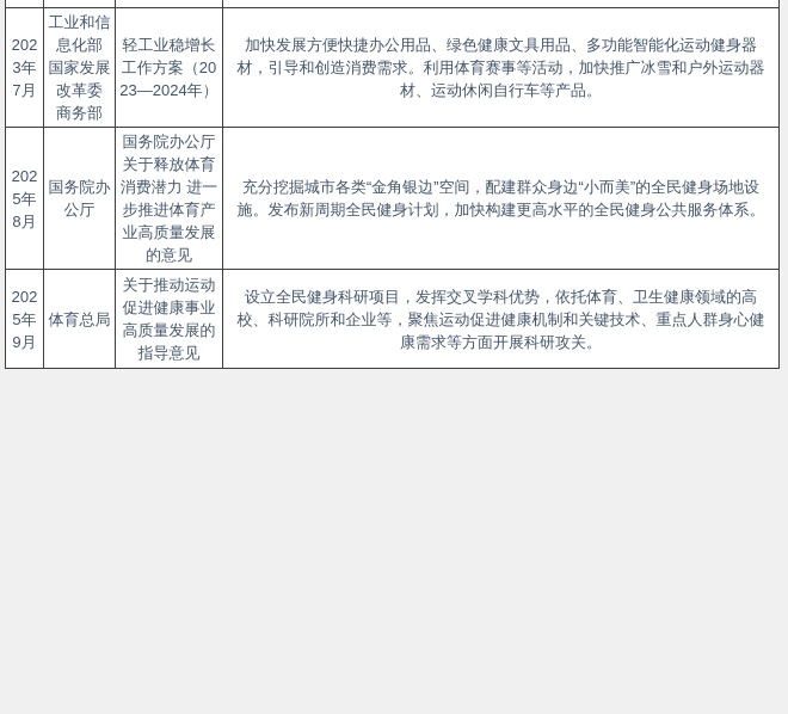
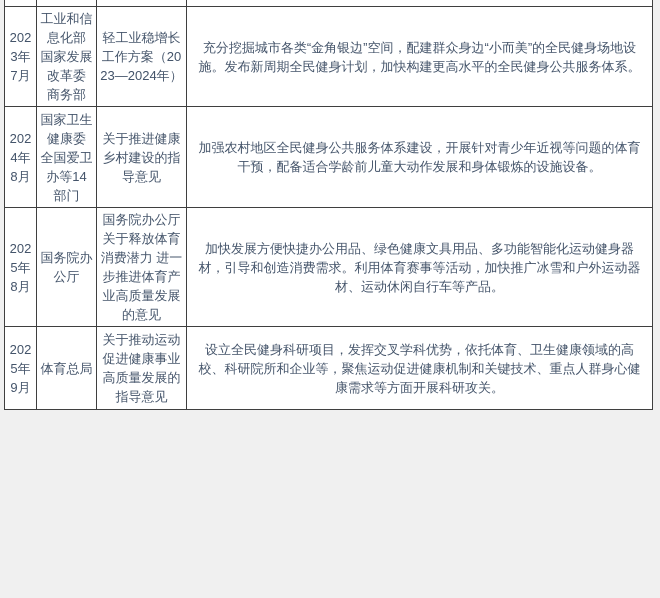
- 2023年7月	工业和信息化部 国家发展改革委 商务部	轻工业稳增长工作方案（2023—2024年）	加快发展方便快捷办公用品、绿色健康文具用品、多功能智能化运动健身器材，引导和创造消费需求。利用体育赛事等活动，加快推广冰雪和户外运动器材、运动休闲自行车等产品。
+ 2023年7月	工业和信息化部 国家发展改革委 商务部	轻工业稳增长工作方案（2023—2024年）	充分挖掘城市各类“金角银边”空间，配建群众身边“小而美”的全民健身场地设施。发布新周期全民健身计划，加快构建更高水平的全民健身公共服务体系。
+ 2024年8月	国家卫生健康委 全国爱卫办等14部门	关于推进健康乡村建设的指导意见	加强农村地区全民健身公共服务体系建设，开展针对青少年近视等问题的体育干预，配备适合学龄前儿童大动作发展和身体锻炼的设施设备。
- 2025年8月	国务院办公厅	国务院办公厅关于释放体育消费潜力 进一步推进体育产业高质量发展的意见	充分挖掘城市各类“金角银边”空间，配建群众身边“小而美”的全民健身场地设施。发布新周期全民健身计划，加快构建更高水平的全民健身公共服务体系。
+ 2025年8月	国务院办公厅	国务院办公厅关于释放体育消费潜力 进一步推进体育产业高质量发展的意见	加快发展方便快捷办公用品、绿色健康文具用品、多功能智能化运动健身器材，引导和创造消费需求。利用体育赛事等活动，加快推广冰雪和户外运动器材、运动休闲自行车等产品。
  2025年9月	体育总局	关于推动运动促进健康事业高质量发展的指导意见	设立全民健身科研项目，发挥交叉学科优势，依托体育、卫生健康领域的高校、科研院所和企业等，聚焦运动促进健康机制和关键技术、重点人群身心健康需求等方面开展科研攻关。
